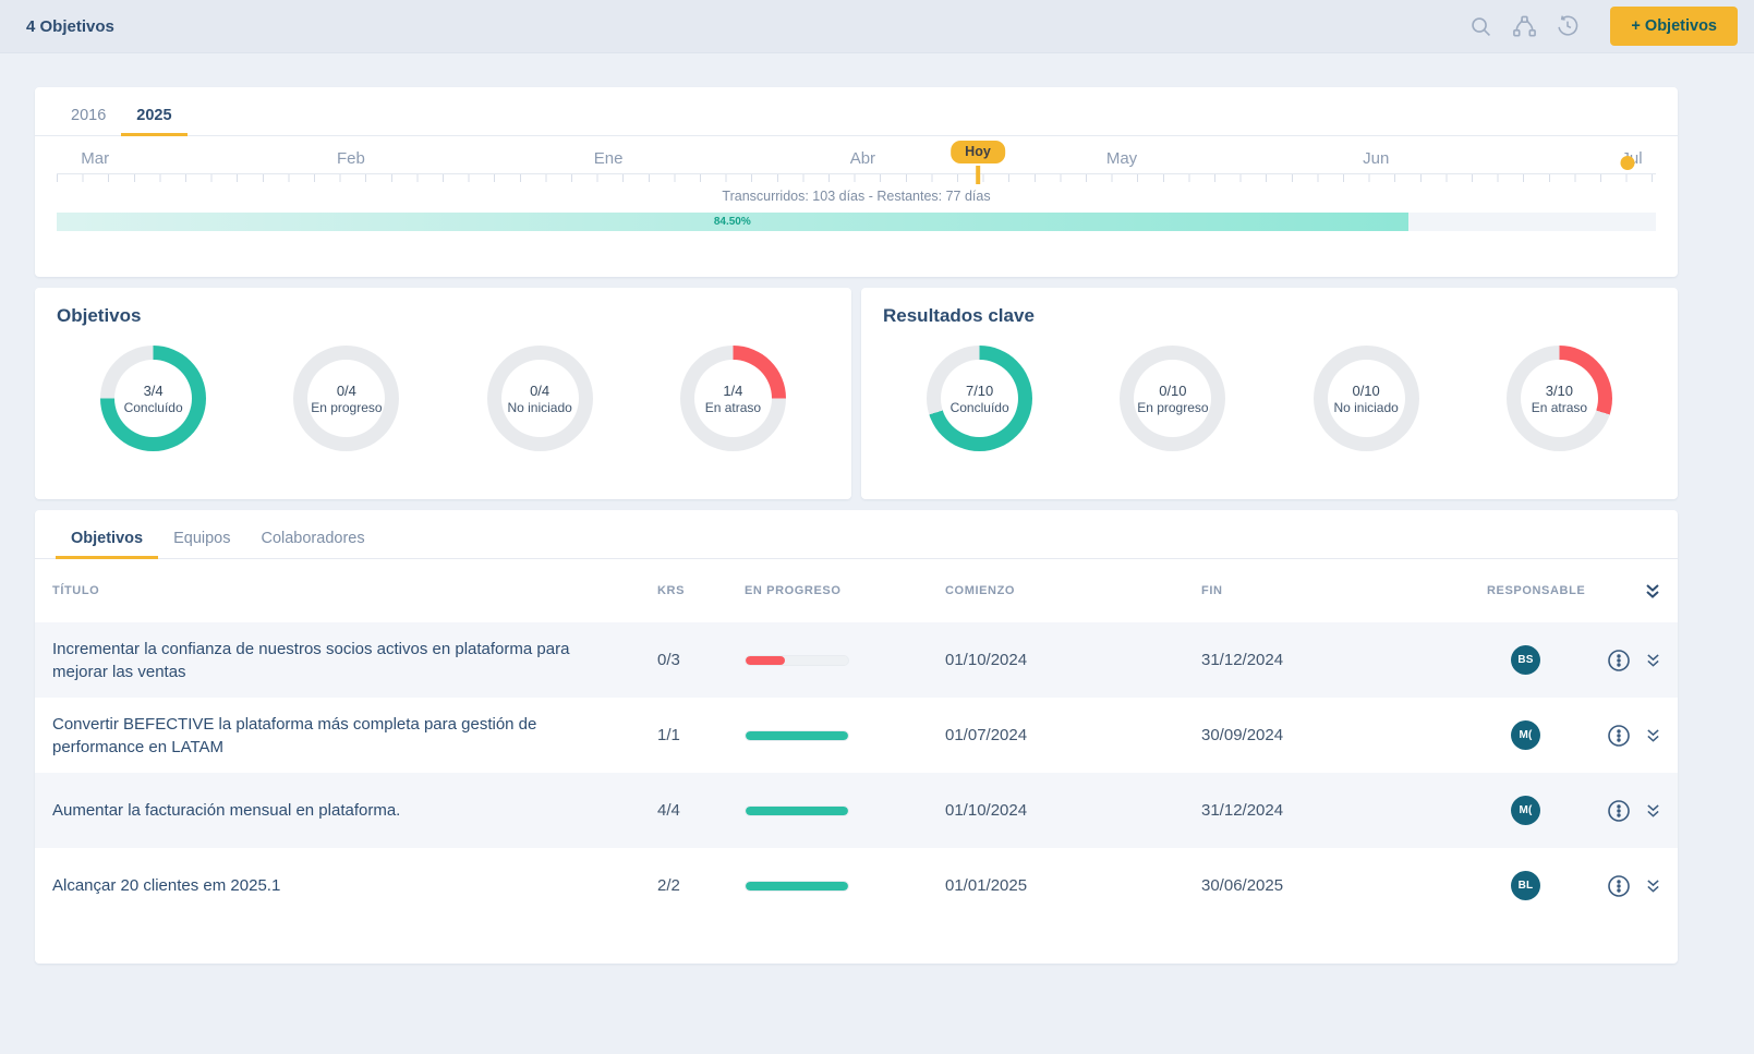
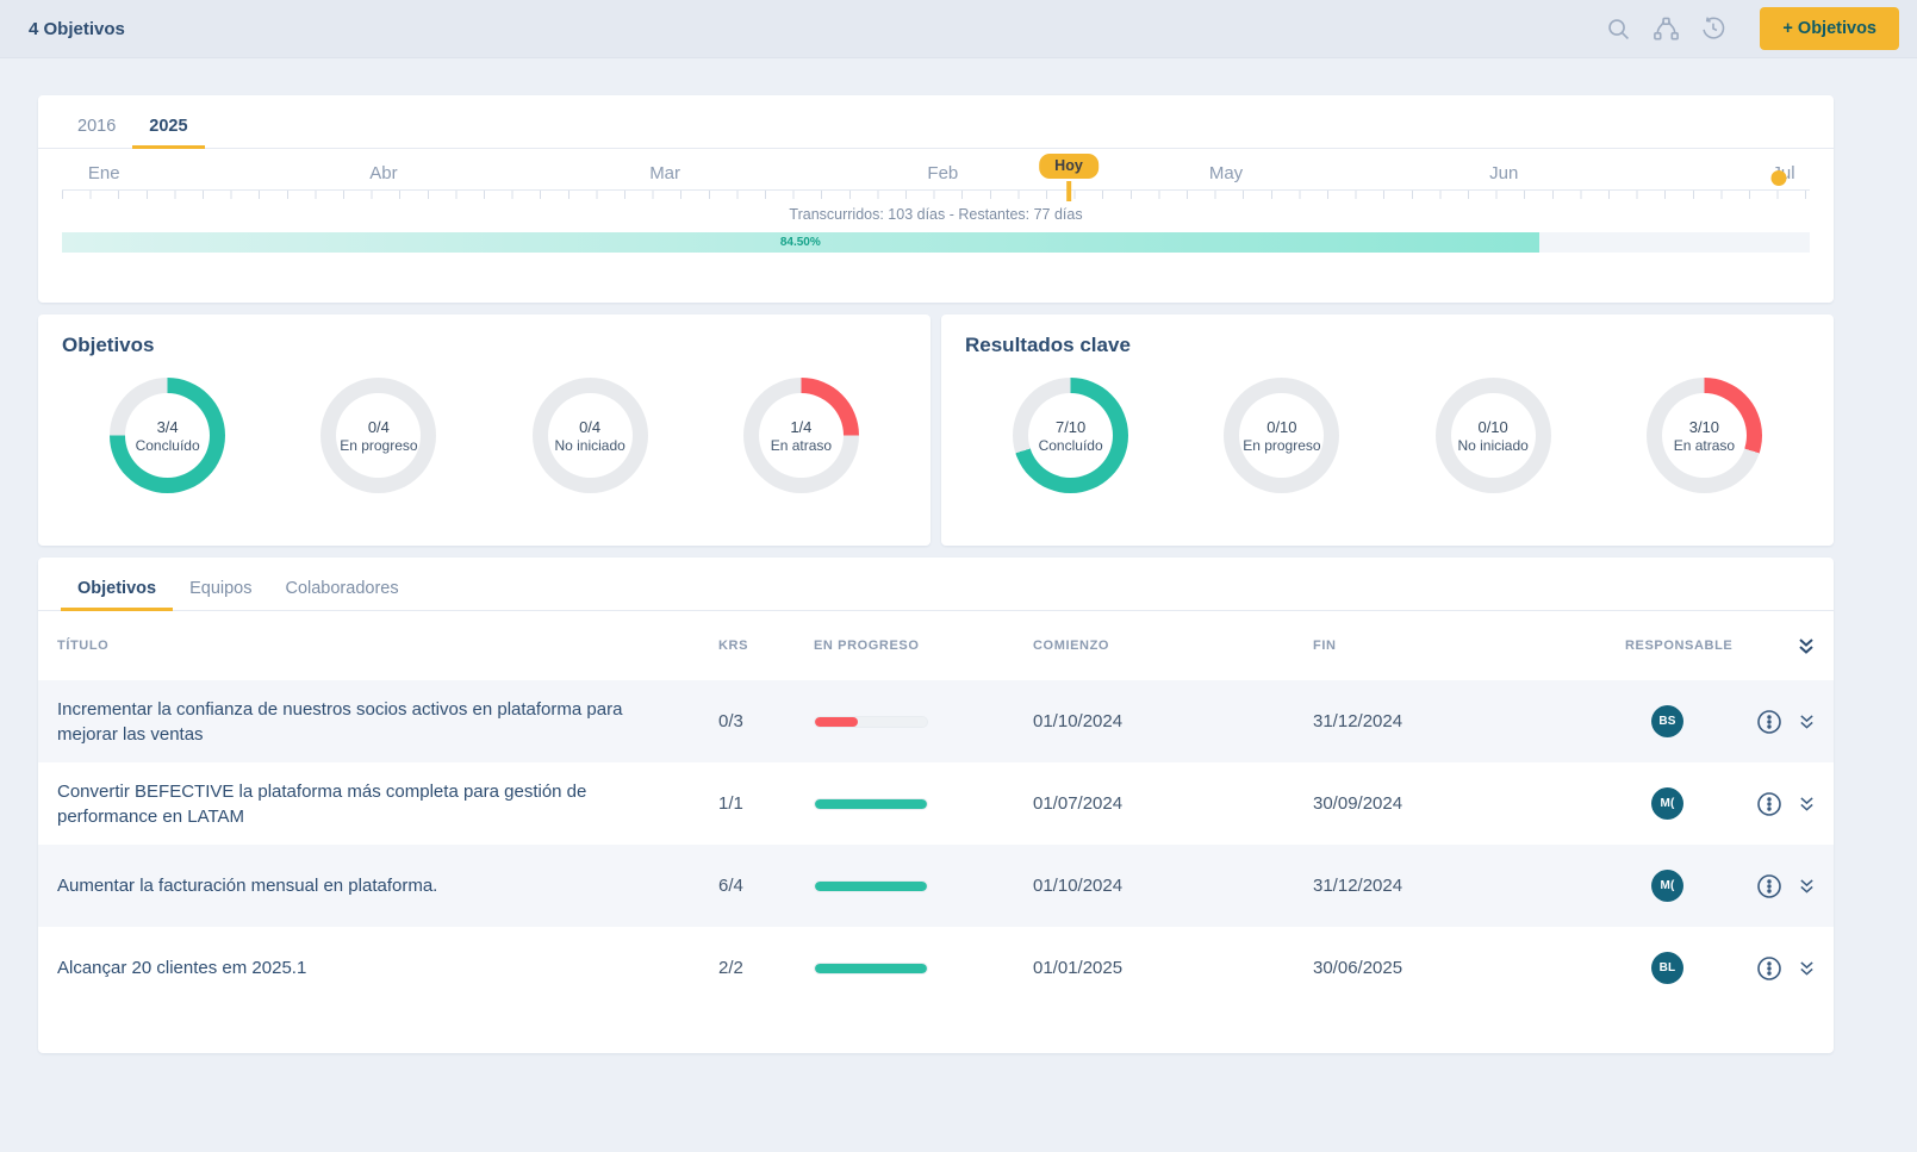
  4 Objetivos
  + Objetivos
  2016
  2025
- Mar
+ Ene
- Feb
+ Abr
- Ene
+ Mar
- Abr
+ Feb
  May
  Jun
  Hoy
  Transcurridos: 103 días - Restantes: 77 días
  84.50%
  Objetivos
  3/4
  Concluído
  0/4
  En progreso
  0/4
  No iniciado
  1/4
  En atraso
  Resultados clave
  7/10
  Concluído
  0/10
  En progreso
  0/10
  No iniciado
  3/10
  En atraso
  Objetivos
  Equipos
  Colaboradores
  TÍTULO
  KRS
  EN PROGRESO
  COMIENZO
  FIN
  RESPONSABLE
  Incrementar la confianza de nuestros socios activos en plataforma para mejorar las ventas
  0/3
  01/10/2024
  31/12/2024
  BS
  Convertir BEFECTIVE la plataforma más completa para gestión de performance en LATAM
  1/1
  01/07/2024
  30/09/2024
  M(
  Aumentar la facturación mensual en plataforma.
- 4/4
+ 6/4
  01/10/2024
  31/12/2024
  M(
  Alcançar 20 clientes em 2025.1
  2/2
  01/01/2025
  30/06/2025
  BL
